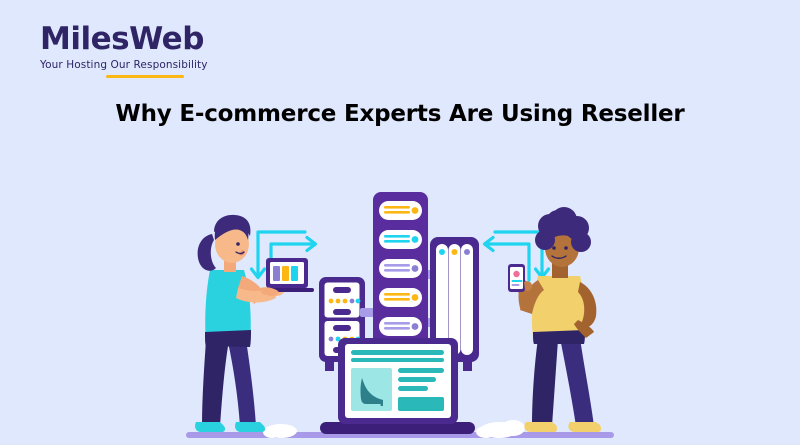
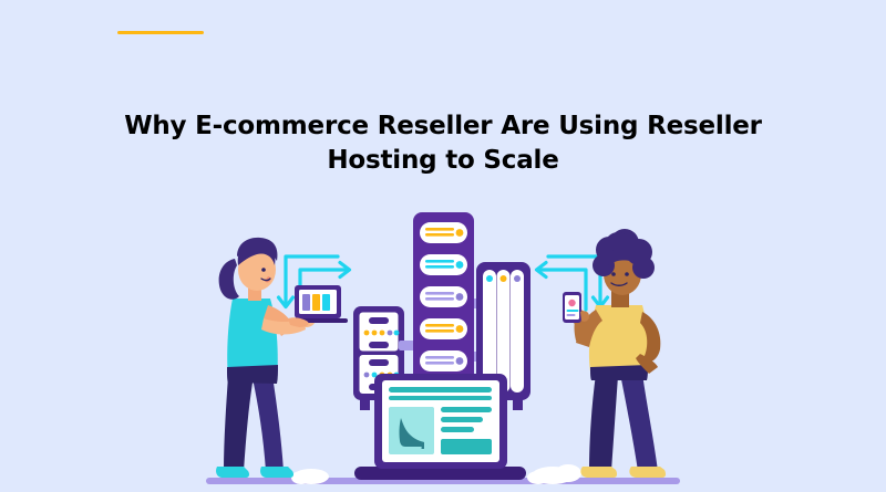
- MilesWeb
- Your Hosting Our Responsibility
- Why E-commerce Experts Are Using Reseller
+ Why E-commerce Reseller Are Using Reseller
+ Hosting to Scale
